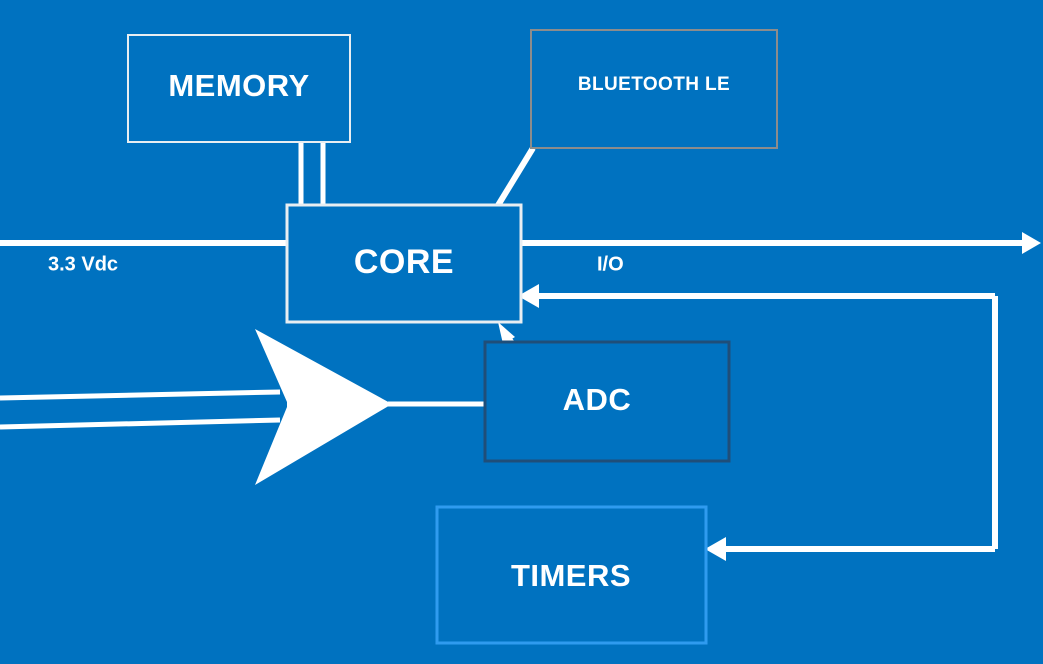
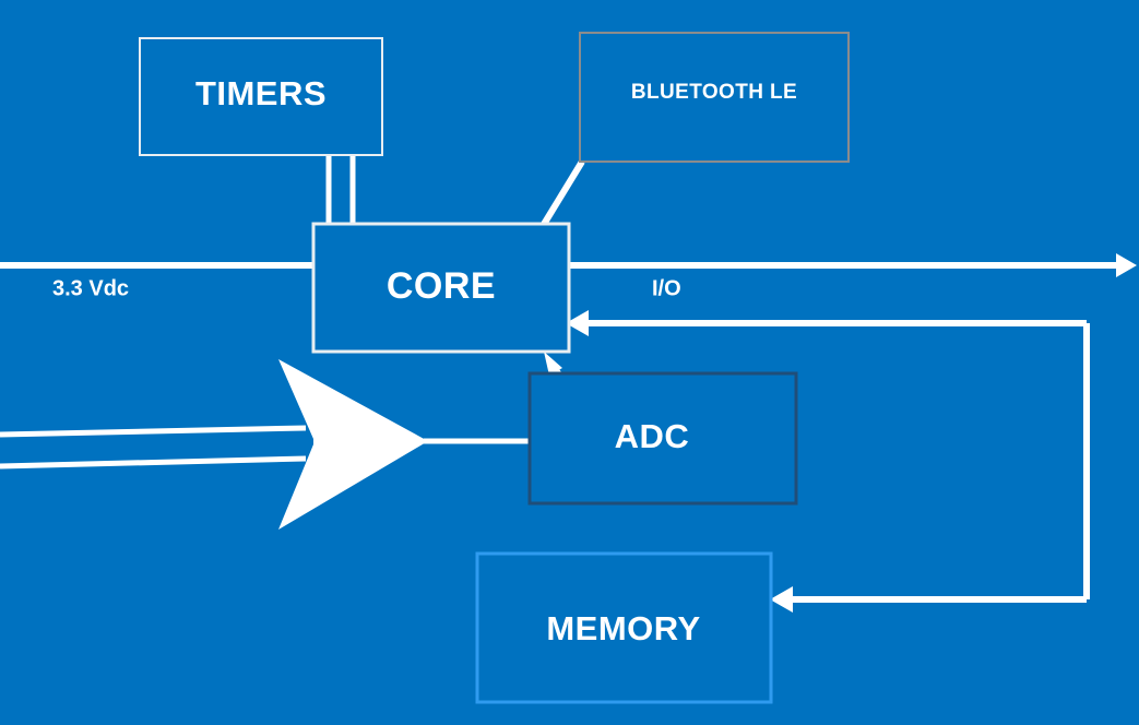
- MEMORY
+ TIMERS
  BLUETOOTH LE
  CORE
  ADC
- TIMERS
+ MEMORY
  3.3 Vdc
  I/O
